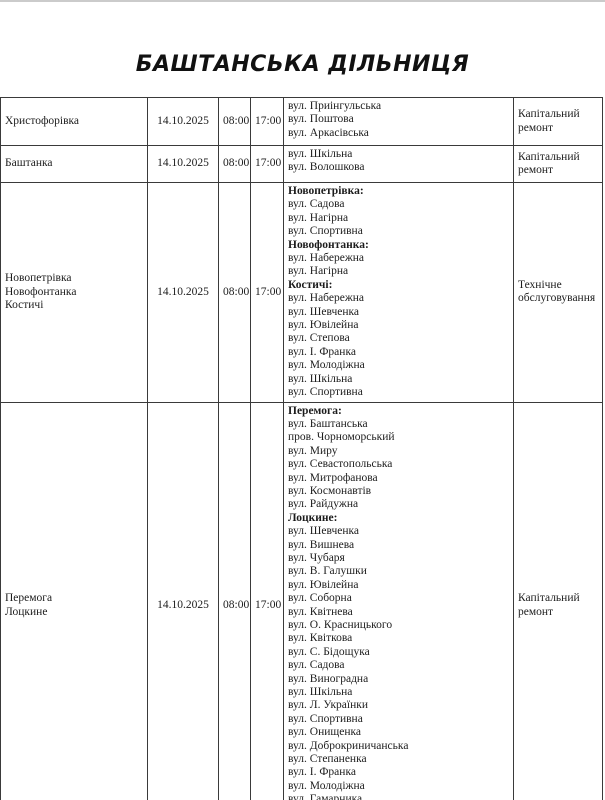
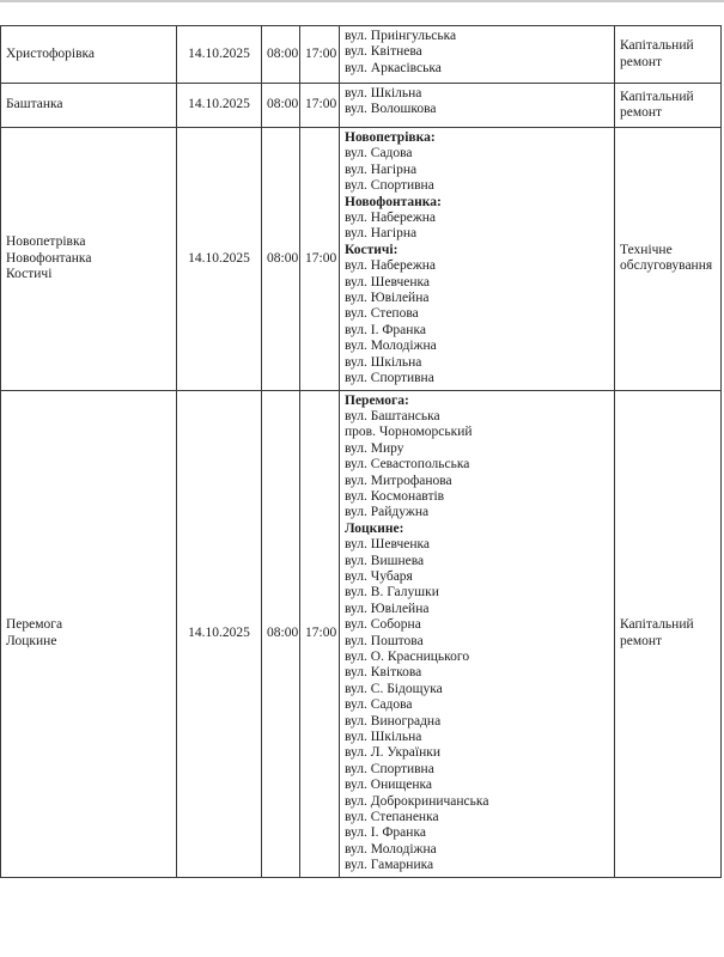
- БАШТАНСЬКА ДІЛЬНИЦЯ
- Христофорівка	14.10.2025	08:00	17:00	вул. Приінгульськавул. Поштовавул. Аркасівська	Капітальний ремонт
+ Христофорівка	14.10.2025	08:00	17:00	вул. Приінгульськавул. Квітневавул. Аркасівська	Капітальний ремонт
  Баштанка	14.10.2025	08:00	17:00	вул. Шкільнавул. Волошкова	Капітальний ремонт
  НовопетрівкаНовофонтанкаКостичі	14.10.2025	08:00	17:00	Новопетрівка:вул. Садовавул. Нагірнавул. СпортивнаНовофонтанка:вул. Набережнавул. НагірнаКостичі:вул. Набережнавул. Шевченкавул. Ювілейнавул. Степовавул. І. Франкавул. Молодіжнавул. Шкільнавул. Спортивна	Технічне обслуговування
- ПеремогаЛоцкине	14.10.2025	08:00	17:00	Перемога:вул. Баштанськапров. Чорноморськийвул. Мирувул. Севастопольськавул. Митрофановавул. Космонавтіввул. РайдужнаЛоцкине:вул. Шевченкавул. Вишневавул. Чубарявул. В. Галушкивул. Ювілейнавул. Соборнавул. Квітневавул. О. Красницькоговул. Квітковавул. С. Бідощукавул. Садовавул. Винограднавул. Шкільнавул. Л. Українкивул. Спортивнавул. Онищенкавул. Доброкриничанськавул. Степаненкавул. І. Франкавул. Молодіжнавул. Гамарника	Капітальний ремонт
+ ПеремогаЛоцкине	14.10.2025	08:00	17:00	Перемога:вул. Баштанськапров. Чорноморськийвул. Мирувул. Севастопольськавул. Митрофановавул. Космонавтіввул. РайдужнаЛоцкине:вул. Шевченкавул. Вишневавул. Чубарявул. В. Галушкивул. Ювілейнавул. Соборнавул. Поштовавул. О. Красницькоговул. Квітковавул. С. Бідощукавул. Садовавул. Винограднавул. Шкільнавул. Л. Українкивул. Спортивнавул. Онищенкавул. Доброкриничанськавул. Степаненкавул. І. Франкавул. Молодіжнавул. Гамарника	Капітальний ремонт
